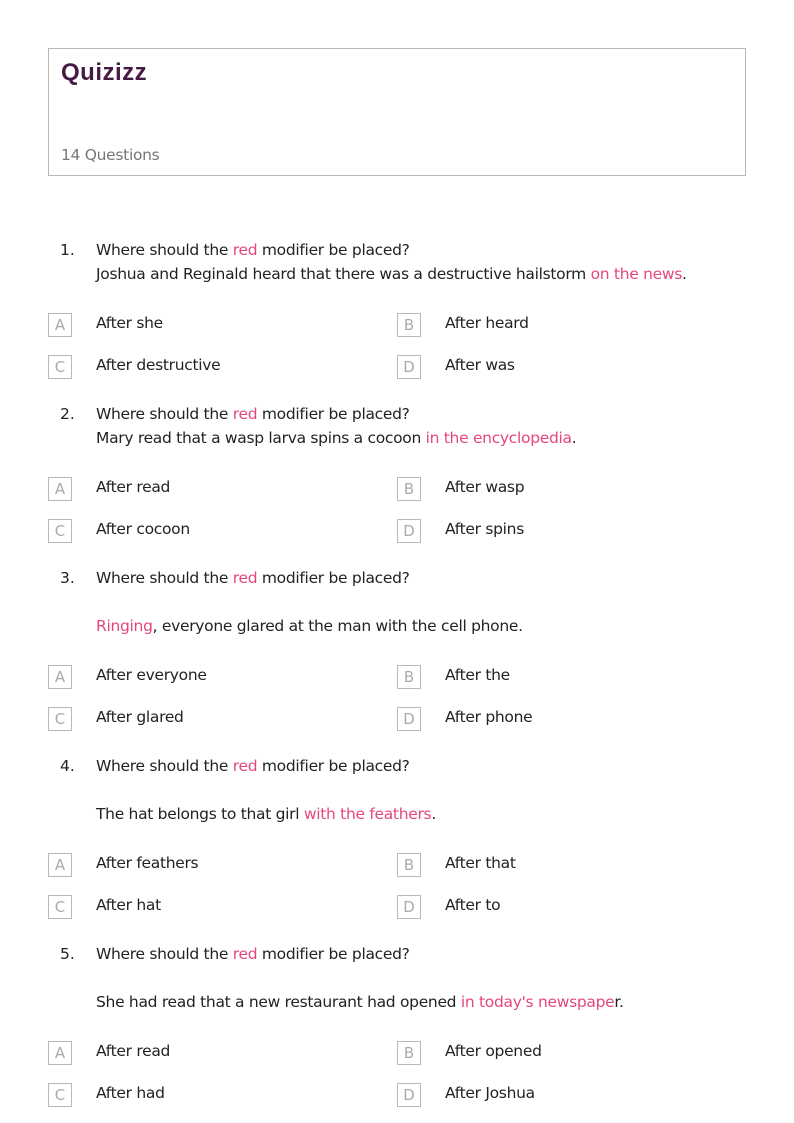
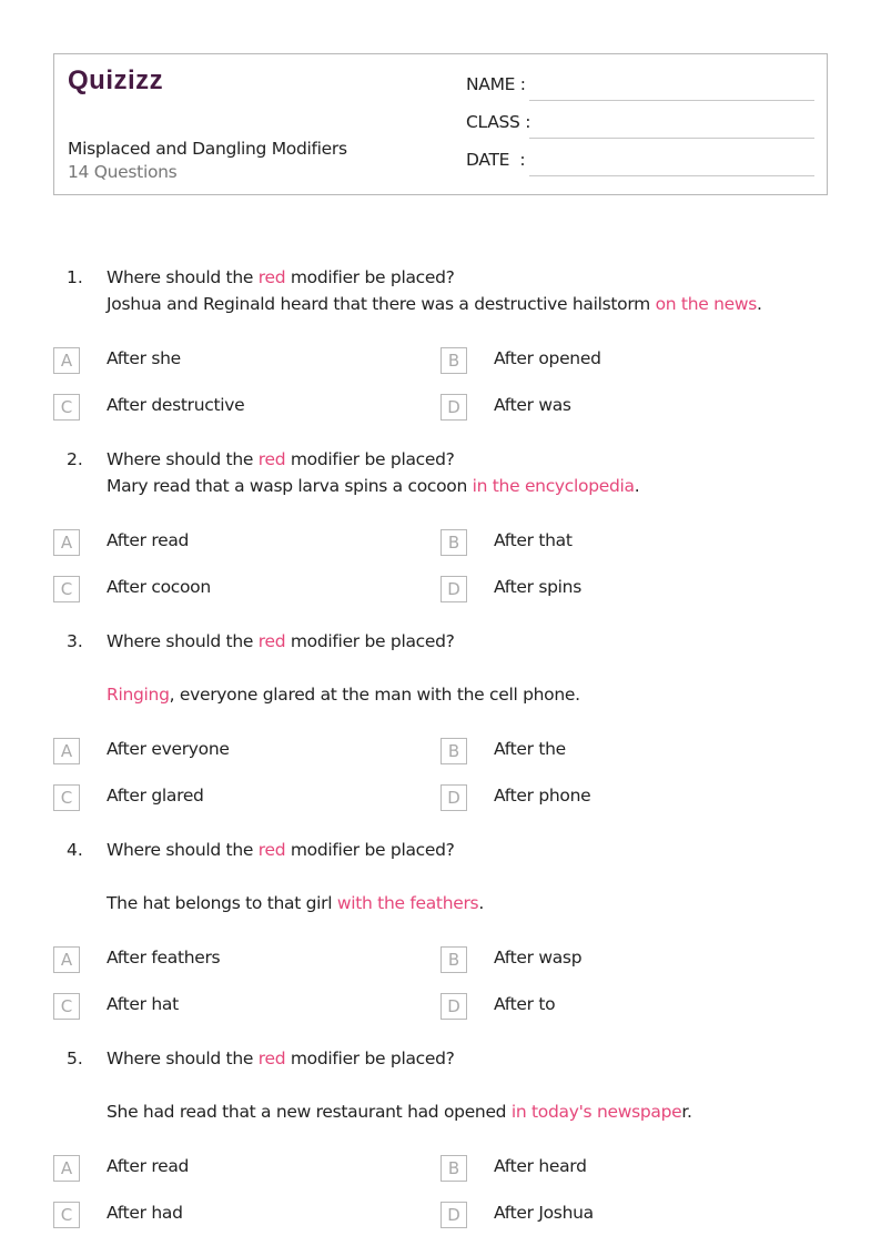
  Quizizz
+ Misplaced and Dangling Modifiers
  14 Questions
+ NAME :
+ CLASS :
+ DATE :
  1.
  Where should the red modifier be placed?
  Joshua and Reginald heard that there was a destructive hailstorm on the news.
  A
  After she
  B
- After heard
+ After opened
  C
  After destructive
  D
  After was
  2.
  Where should the red modifier be placed?
  Mary read that a wasp larva spins a cocoon in the encyclopedia.
  A
  After read
  B
- After wasp
+ After that
  C
  After cocoon
  D
  After spins
  3.
  Where should the red modifier be placed?
  Ringing, everyone glared at the man with the cell phone.
  A
  After everyone
  B
  After the
  C
  After glared
  D
  After phone
  4.
  Where should the red modifier be placed?
  The hat belongs to that girl with the feathers.
  A
  After feathers
  B
- After that
+ After wasp
  C
  After hat
  D
  After to
  5.
  Where should the red modifier be placed?
  She had read that a new restaurant had opened in today's newspaper.
  A
  After read
  B
- After opened
+ After heard
  C
  After had
  D
  After Joshua
